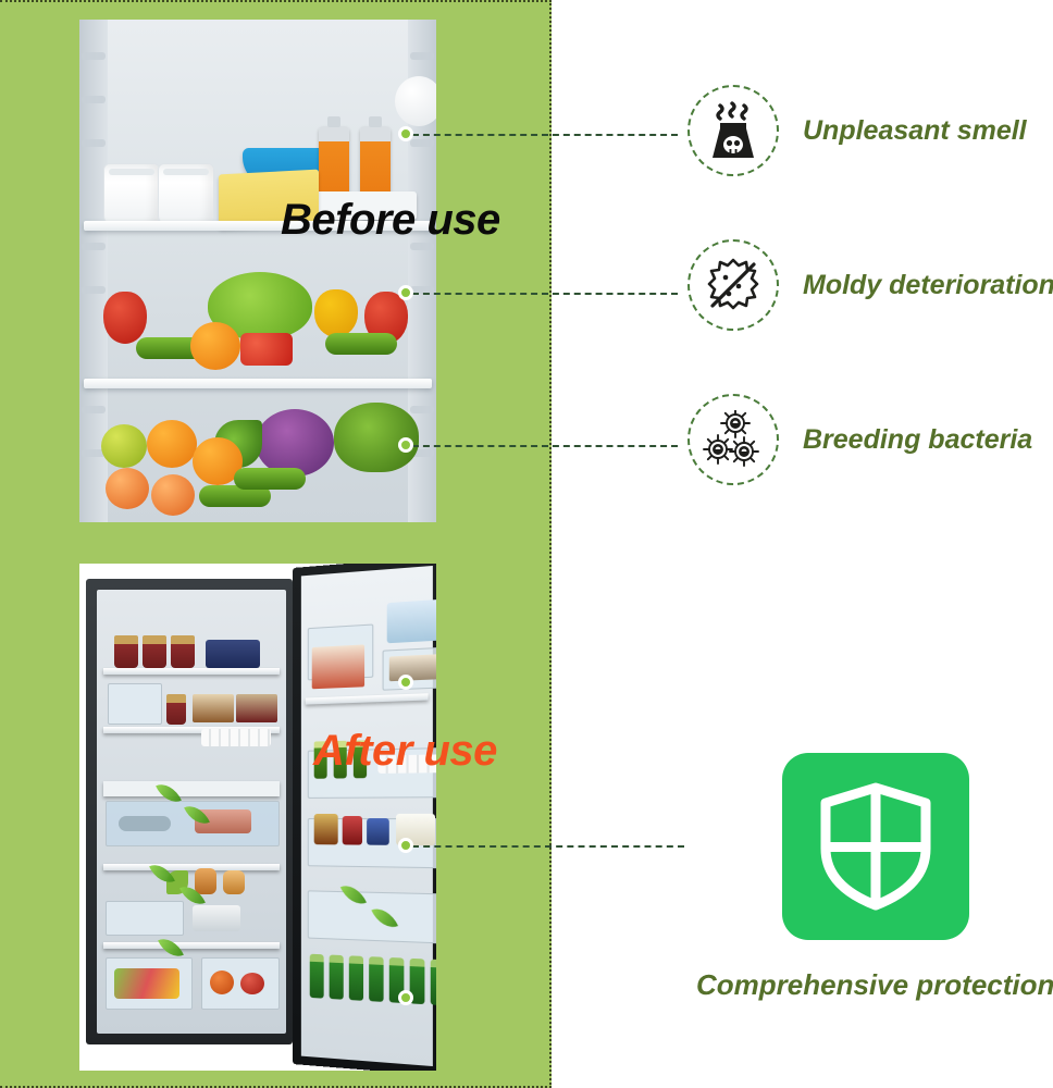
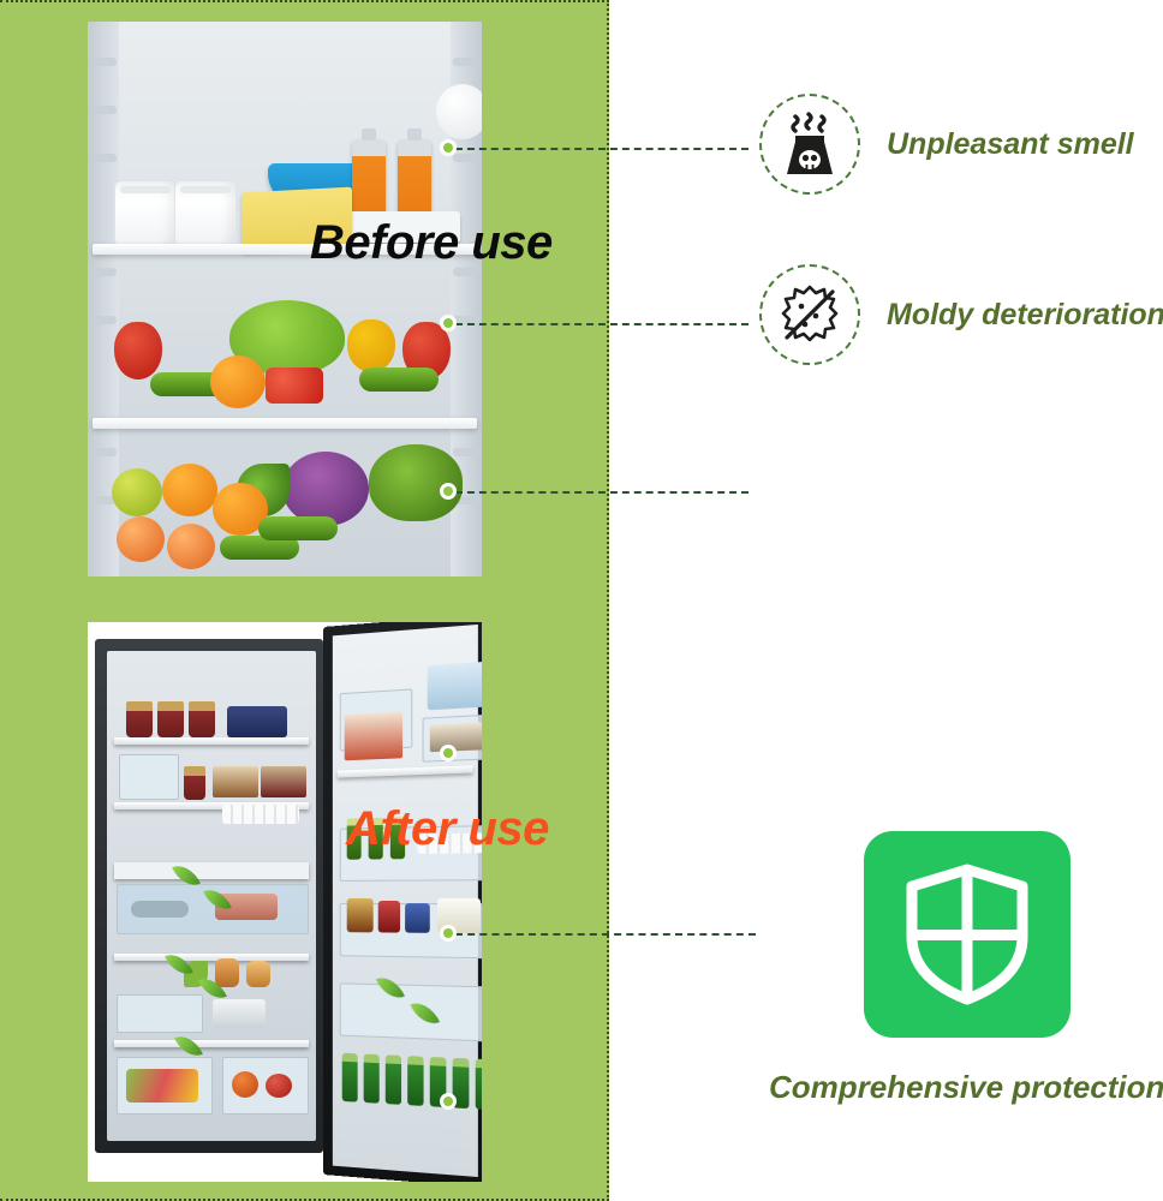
  Before use
  After use
  Unpleasant smell
  Moldy deterioration
- Breeding bacteria
  Comprehensive protection
